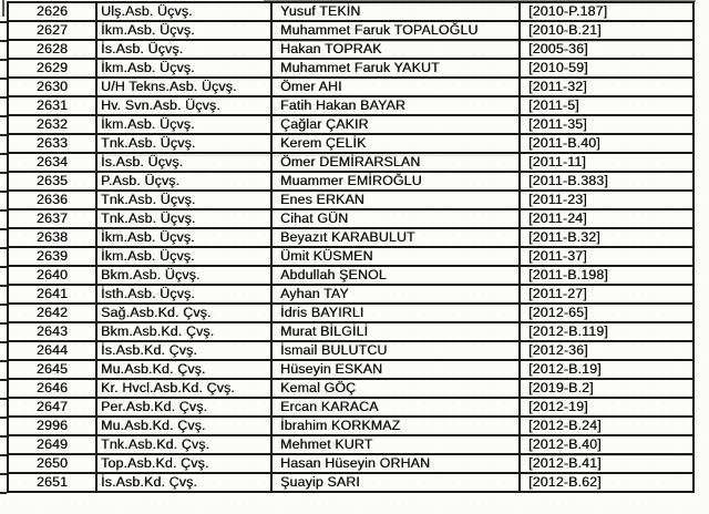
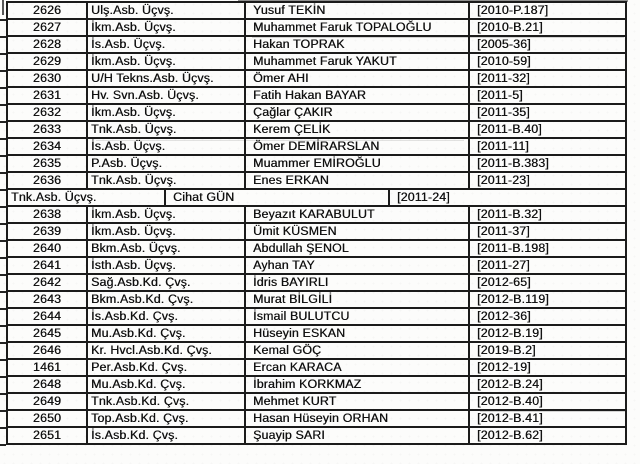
  2626
  Ulş.Asb. Üçvş.
  Yusuf TEKİN
  [2010-P.187]
  2627
  İkm.Asb. Üçvş.
  Muhammet Faruk TOPALOĞLU
  [2010-B.21]
  2628
  İs.Asb. Üçvş.
  Hakan TOPRAK
  [2005-36]
  2629
  İkm.Asb. Üçvş.
  Muhammet Faruk YAKUT
  [2010-59]
  2630
  U/H Tekns.Asb. Üçvş.
  Ömer AHI
  [2011-32]
  2631
  Hv. Svn.Asb. Üçvş.
  Fatih Hakan BAYAR
  [2011-5]
  2632
  İkm.Asb. Üçvş.
  Çağlar ÇAKIR
  [2011-35]
  2633
  Tnk.Asb. Üçvş.
  Kerem ÇELİK
  [2011-B.40]
  2634
  İs.Asb. Üçvş.
  Ömer DEMİRARSLAN
  [2011-11]
  2635
  P.Asb. Üçvş.
  Muammer EMİROĞLU
  [2011-B.383]
  2636
  Tnk.Asb. Üçvş.
  Enes ERKAN
  [2011-23]
- 2637
  Tnk.Asb. Üçvş.
  Cihat GÜN
  [2011-24]
  2638
  İkm.Asb. Üçvş.
  Beyazıt KARABULUT
  [2011-B.32]
  2639
  İkm.Asb. Üçvş.
  Ümit KÜSMEN
  [2011-37]
  2640
  Bkm.Asb. Üçvş.
  Abdullah ŞENOL
  [2011-B.198]
  2641
  İsth.Asb. Üçvş.
  Ayhan TAY
  [2011-27]
  2642
  Sağ.Asb.Kd. Çvş.
  İdris BAYIRLI
  [2012-65]
  2643
  Bkm.Asb.Kd. Çvş.
  Murat BİLGİLİ
  [2012-B.119]
  2644
  İs.Asb.Kd. Çvş.
  İsmail BULUTCU
  [2012-36]
  2645
  Mu.Asb.Kd. Çvş.
  Hüseyin ESKAN
  [2012-B.19]
  2646
  Kr. Hvcl.Asb.Kd. Çvş.
  Kemal GÖÇ
  [2019-B.2]
- 2647
+ 1461
  Per.Asb.Kd. Çvş.
  Ercan KARACA
  [2012-19]
- 2996
+ 2648
  Mu.Asb.Kd. Çvş.
  İbrahim KORKMAZ
  [2012-B.24]
  2649
  Tnk.Asb.Kd. Çvş.
  Mehmet KURT
  [2012-B.40]
  2650
  Top.Asb.Kd. Çvş.
  Hasan Hüseyin ORHAN
  [2012-B.41]
  2651
  İs.Asb.Kd. Çvş.
  Şuayip SARI
  [2012-B.62]
